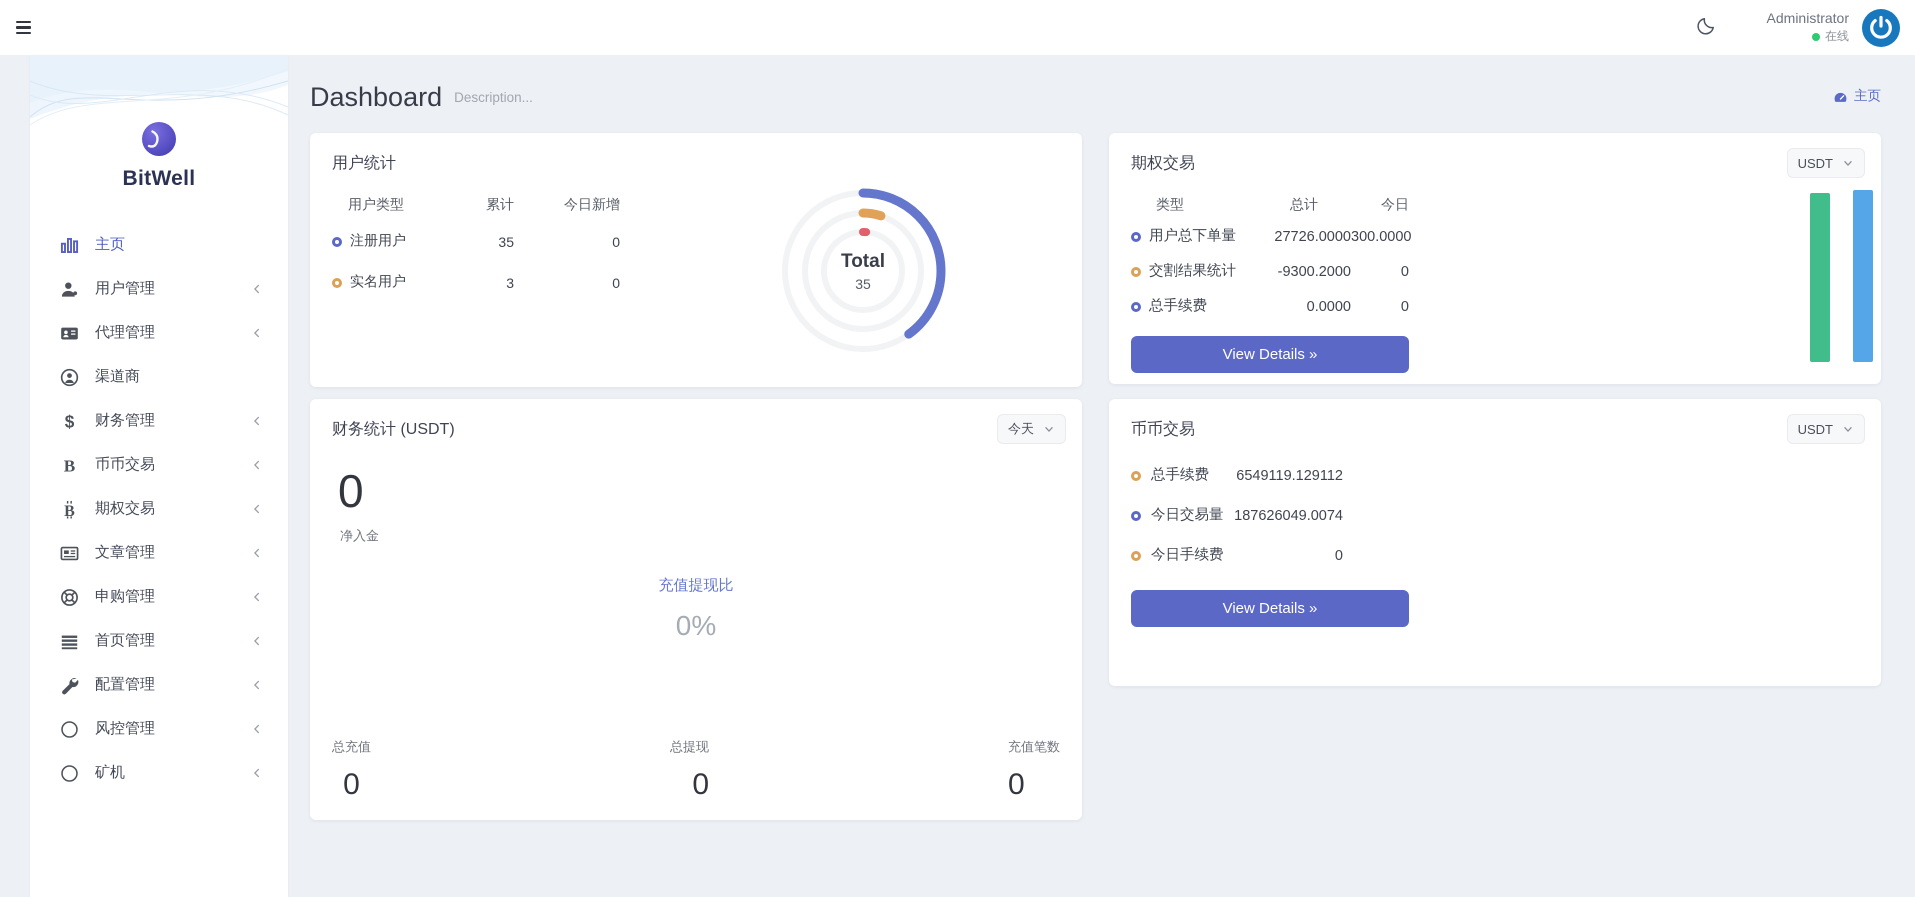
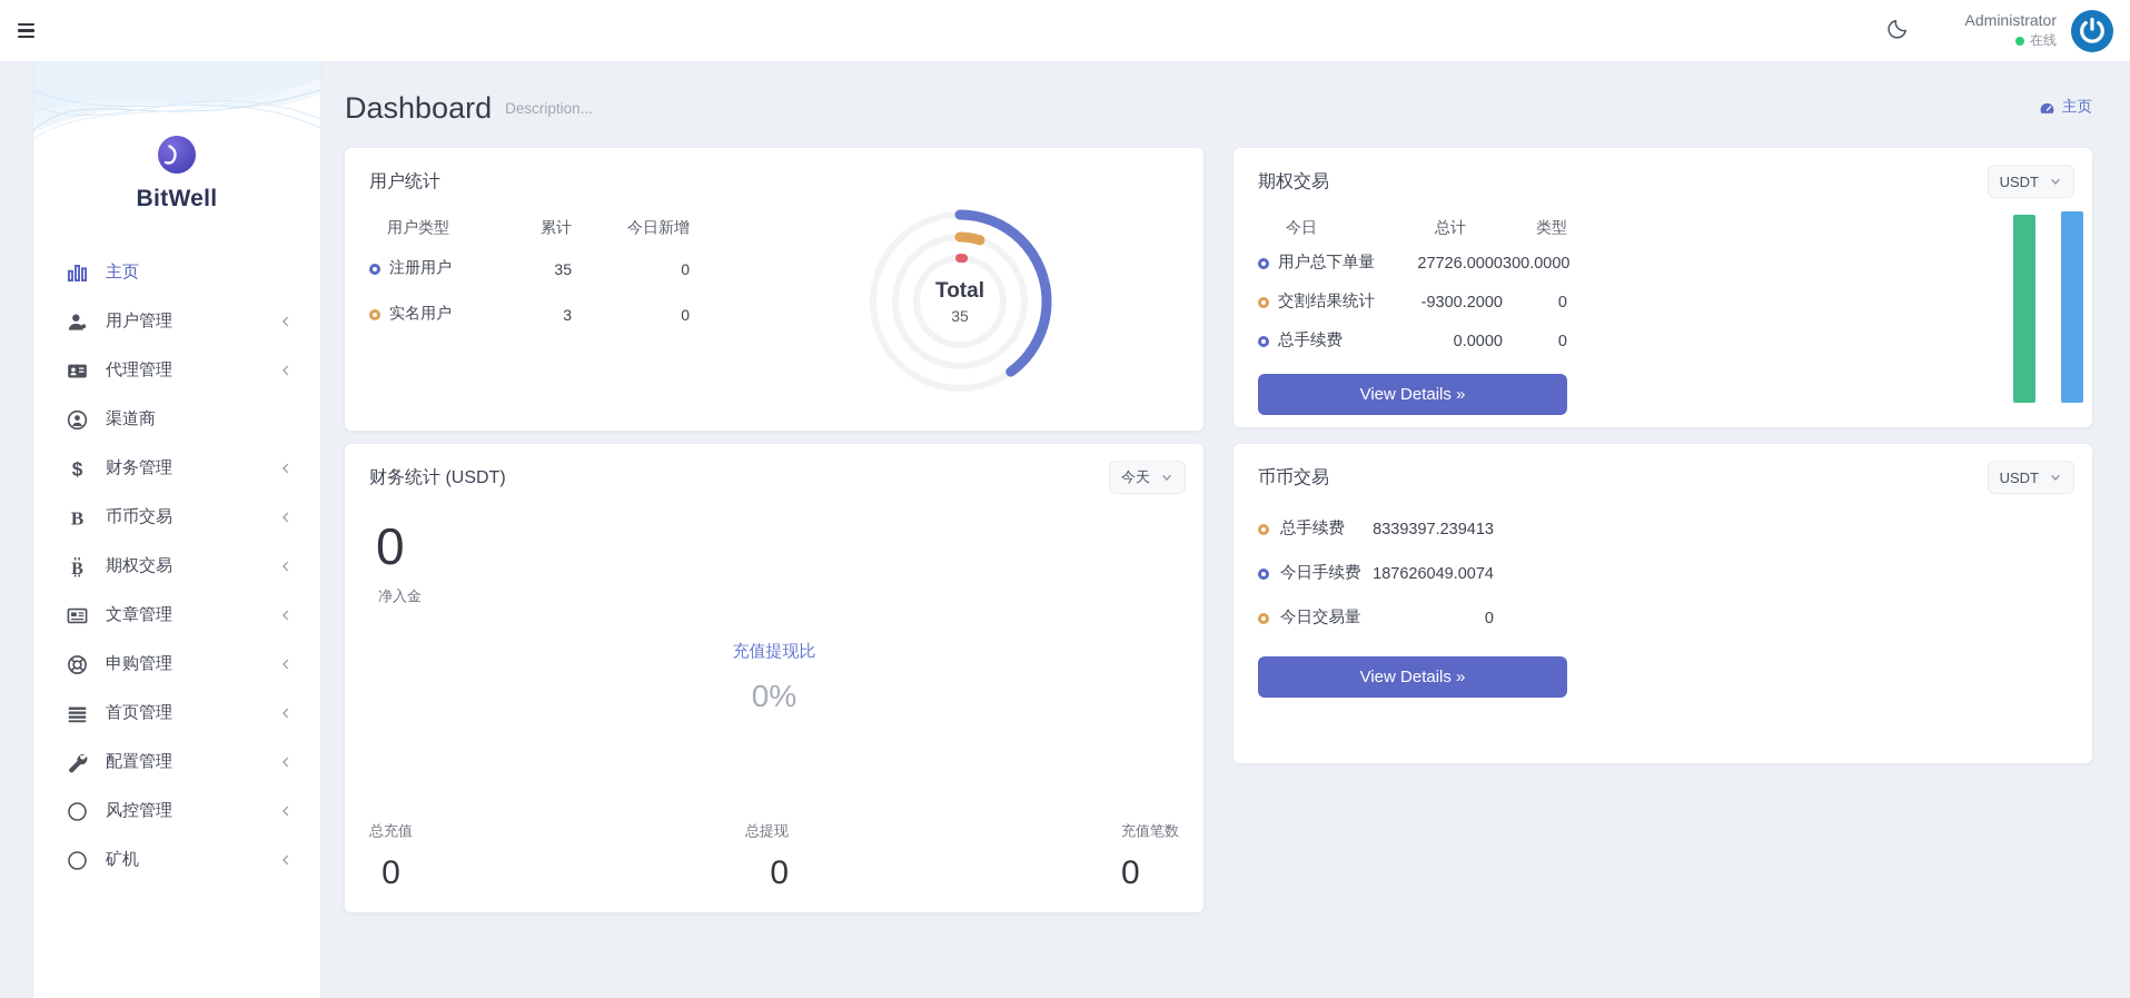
  Administrator
  在线
  BitWell
  主页
  用户管理
  代理管理
  渠道商
  $
  财务管理
  B
  币币交易
  B
  期权交易
  文章管理
  申购管理
  首页管理
  配置管理
  风控管理
  矿机
  Dashboard
  Description...
  主页
  用户统计
  用户类型
  累计
  今日新增
  注册用户
  35
  0
  实名用户
  3
  0
  Total
  35
  期权交易
  USDT
- 类型
+ 今日
  总计
- 今日
+ 类型
  用户总下单量
  27726.0000
  300.0000
  交割结果统计
  -9300.2000
  0
  总手续费
  0.0000
  0
  View Details »
  财务统计 (USDT)
  今天
  0
  净入金
  充值提现比
  0%
  总充值
  0
  总提现
  0
  充值笔数
  0
  币币交易
  USDT
  总手续费
- 6549119.129112
+ 8339397.239413
- 今日交易量
+ 今日手续费
  187626049.0074
- 今日手续费
+ 今日交易量
  0
  View Details »
